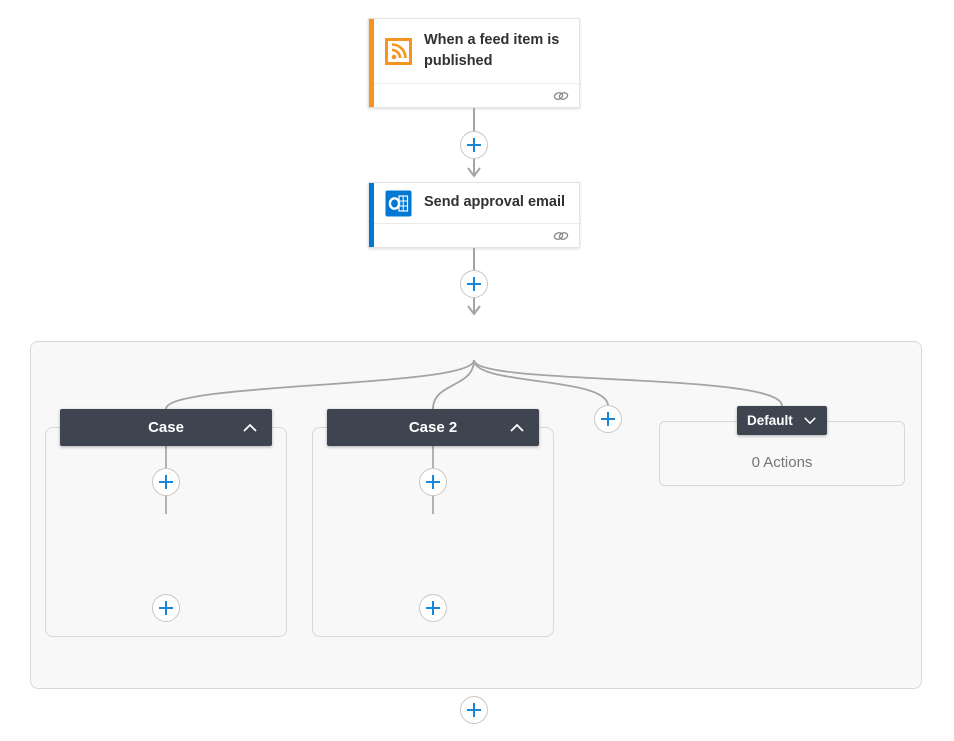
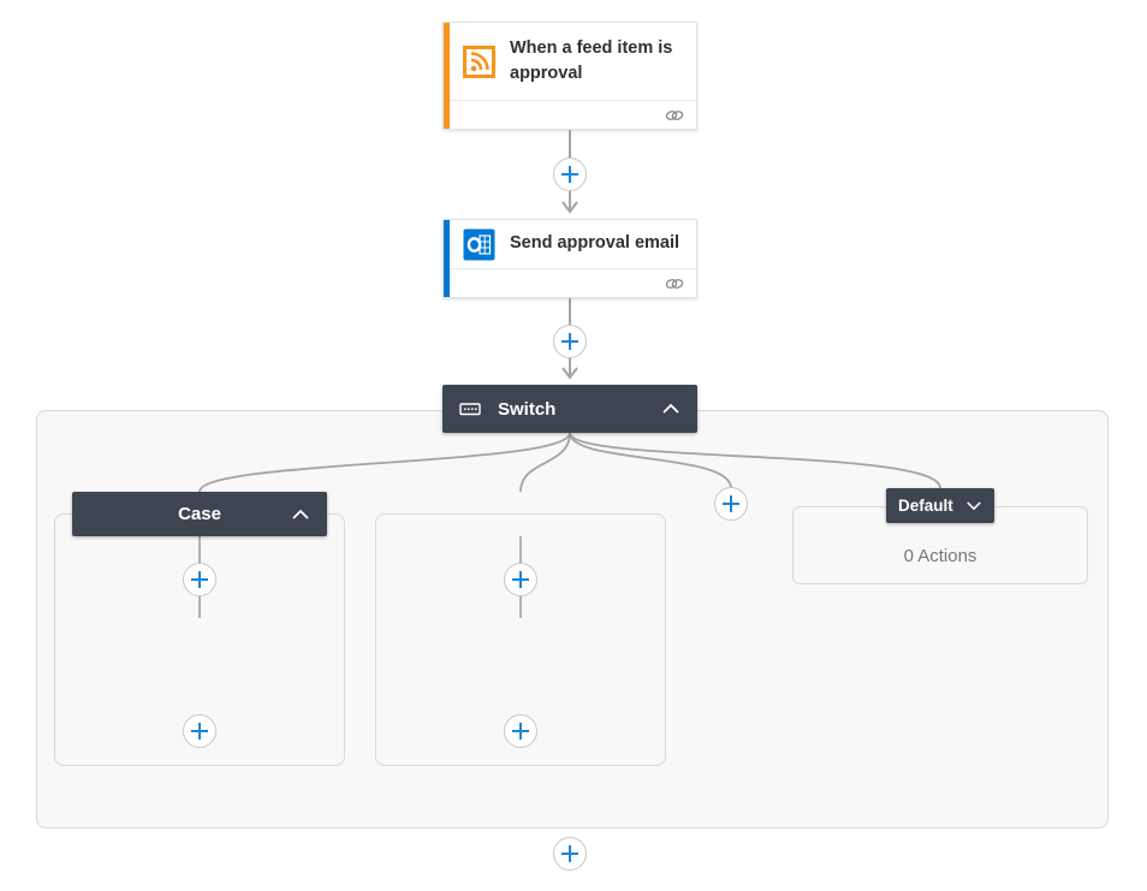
- When a feed item is published
+ When a feed item is approval
  Send approval email
+ Switch
  Case
- Case 2
  0 Actions
  Default
